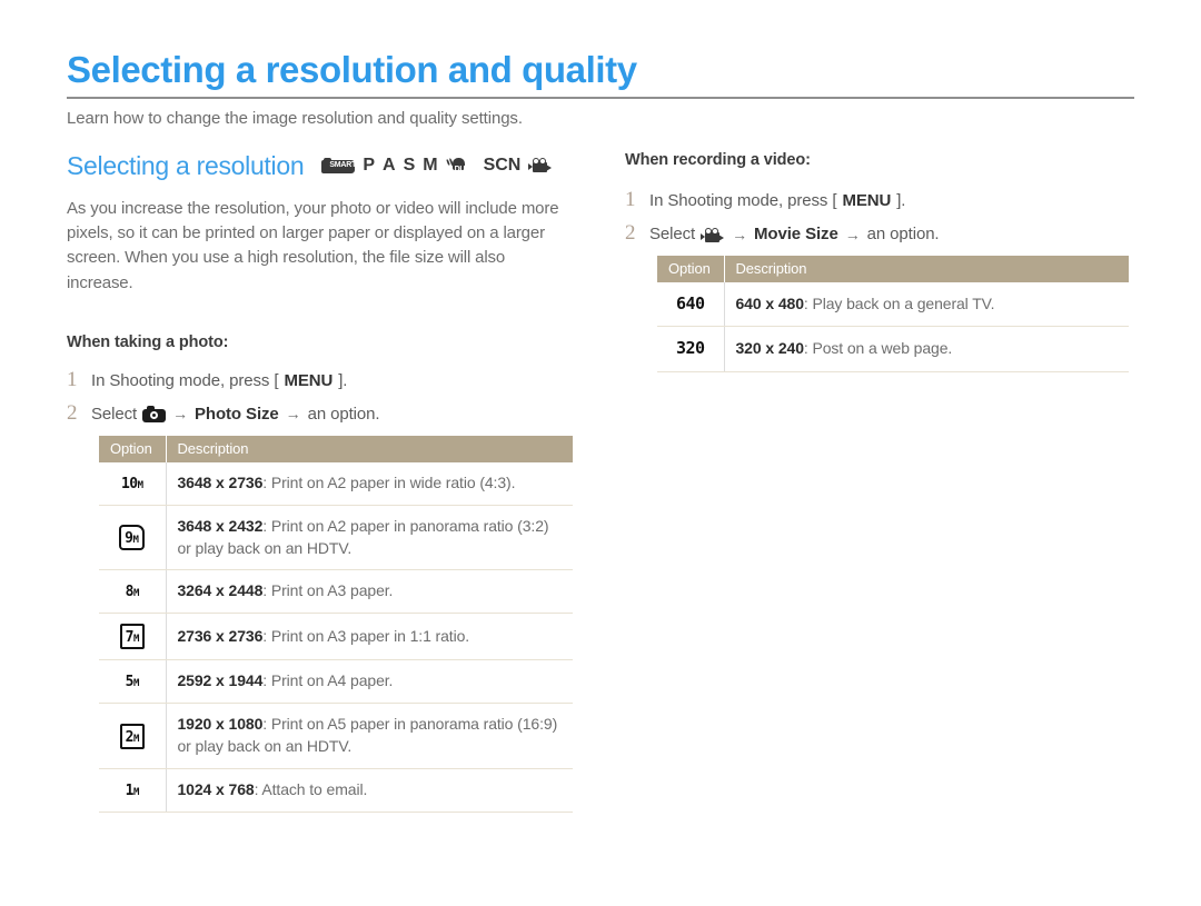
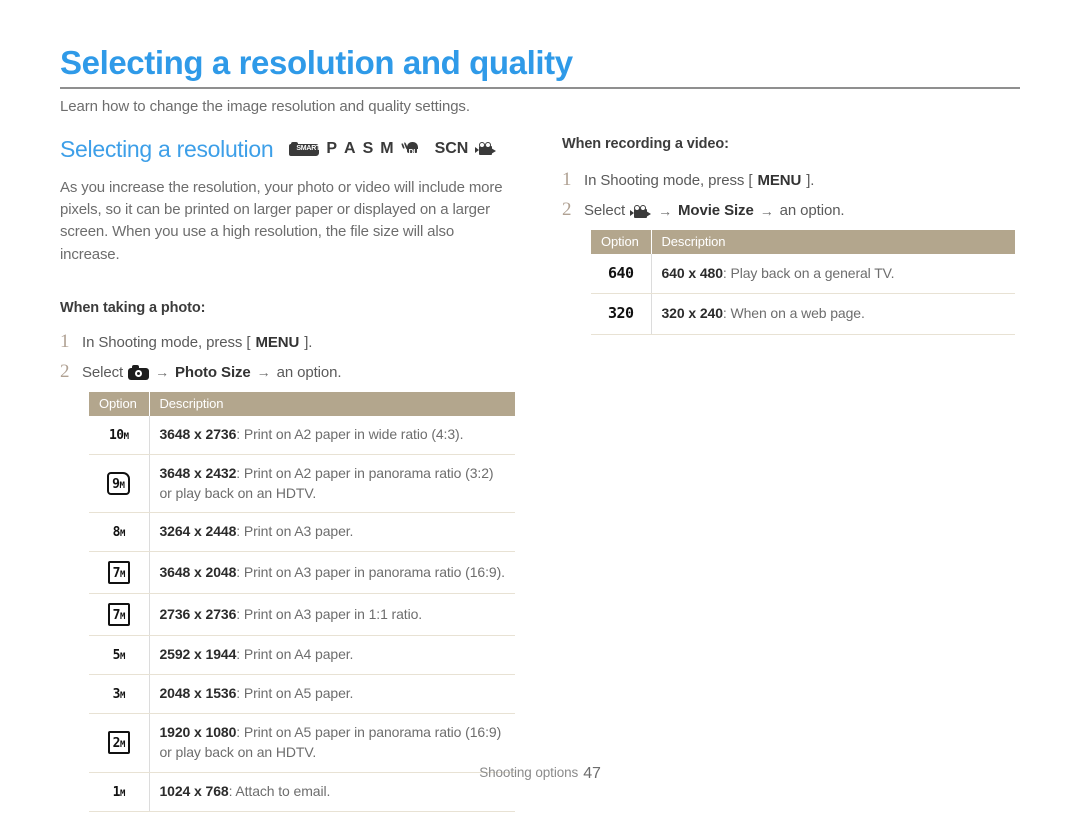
  Selecting a resolution and quality
  Learn how to change the image resolution and quality settings.
  Selecting a resolution
  P
  A
  S
  M
  SCN
  As you increase the resolution, your photo or video will include more pixels, so it can be printed on larger paper or displayed on a larger screen. When you use a high resolution, the file size will also increase.
  When taking a photo:
  1
  In Shooting mode, press [
  MENU
  ].
  2
  Select
  →
  Photo Size
  →
  an option.
  Option	Description
  10M	3648 x 2736: Print on A2 paper in wide ratio (4:3).
  9M	3648 x 2432: Print on A2 paper in panorama ratio (3:2) or play back on an HDTV.
  8M	3264 x 2448: Print on A3 paper.
+ 7M	3648 x 2048: Print on A3 paper in panorama ratio (16:9).
  7M	2736 x 2736: Print on A3 paper in 1:1 ratio.
  5M	2592 x 1944: Print on A4 paper.
+ 3M	2048 x 1536: Print on A5 paper.
  2M	1920 x 1080: Print on A5 paper in panorama ratio (16:9) or play back on an HDTV.
  1M	1024 x 768: Attach to email.
  When recording a video:
  1
  In Shooting mode, press [
  MENU
  ].
  2
  Select
  →
  Movie Size
  →
  an option.
  Option	Description
  640	640 x 480: Play back on a general TV.
- 320	320 x 240: Post on a web page.
+ 320	320 x 240: When on a web page.
+ Shooting options 47
